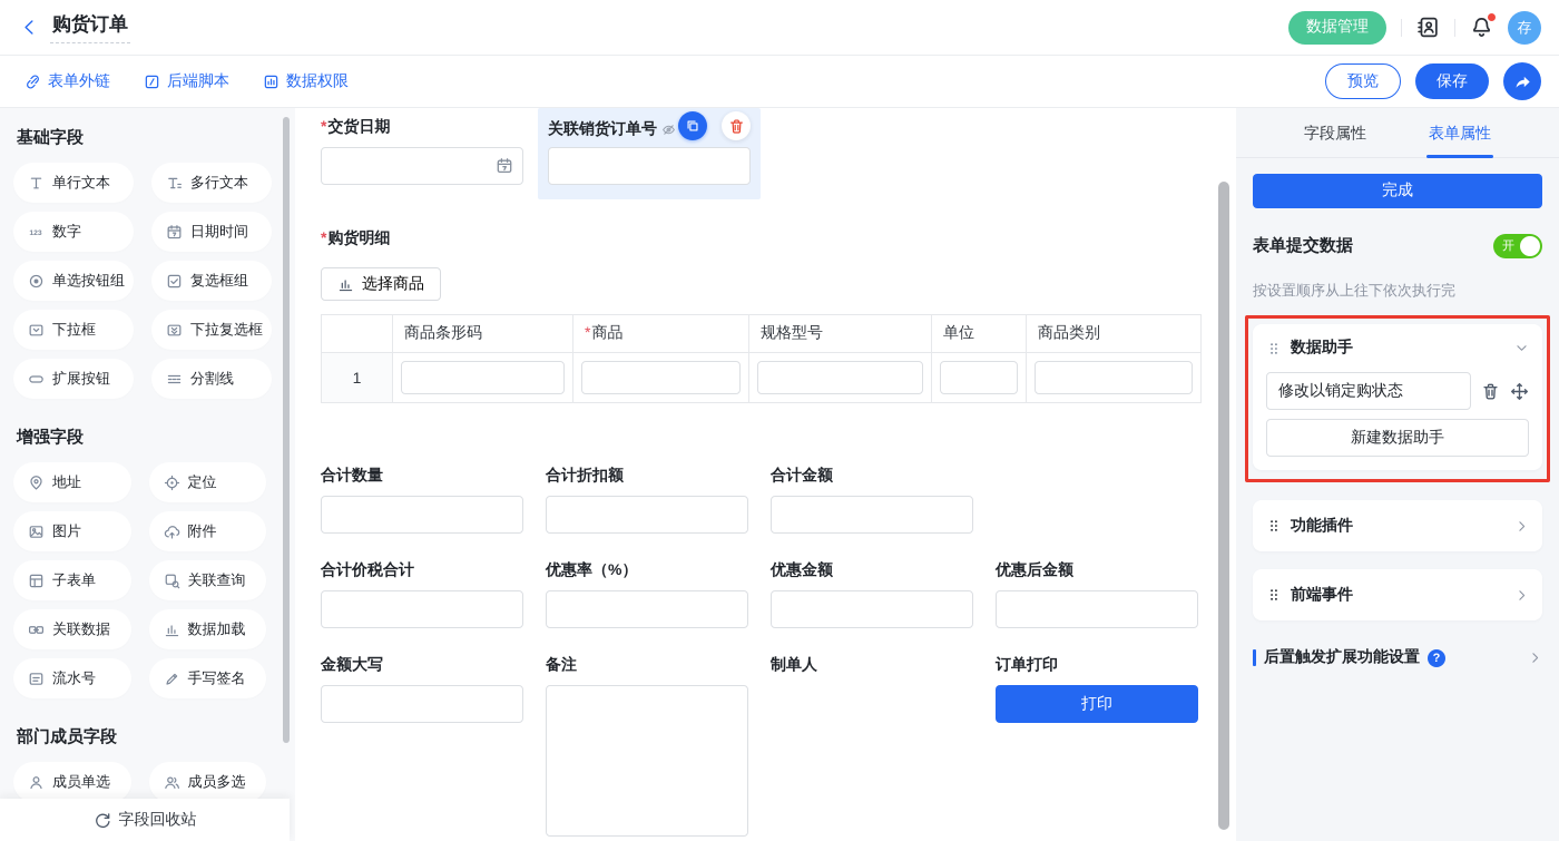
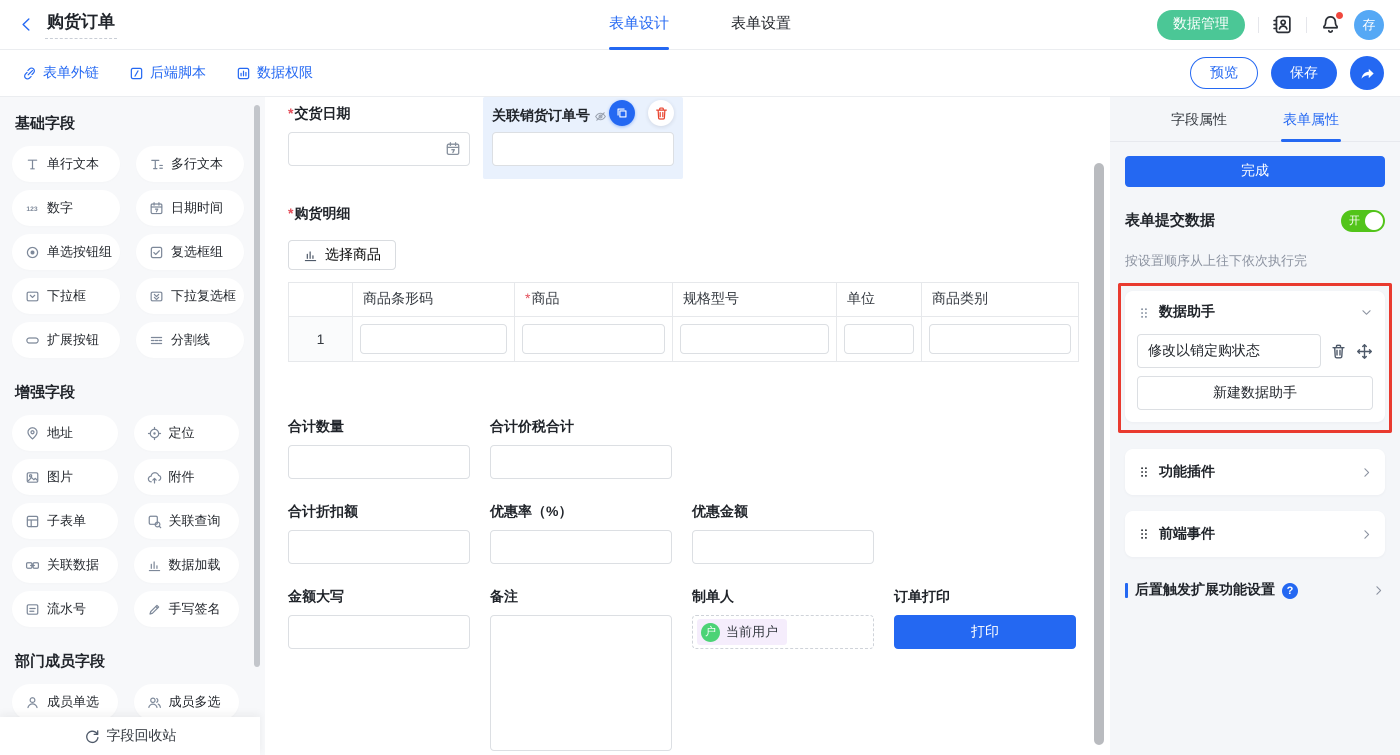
  购货订单
+ 表单设计
+ 表单设置
  数据管理
  存
  表单外链
  后端脚本
  数据权限
  预览
  保存
  基础字段
  单行文本
  多行文本
  数字
  日期时间
  单选按钮组
  复选框组
  下拉框
  下拉复选框
  扩展按钮
  分割线
  增强字段
  地址
  定位
  图片
  附件
  子表单
  关联查询
  关联数据
  数据加载
  流水号
  手写签名
  部门成员字段
  成员单选
  成员多选
  字段回收站
  *交货日期
  关联销货订单号
  *购货明细
  选择商品
  	商品条形码	*商品	规格型号	单位	商品类别
  1
  合计数量
- 合计折扣额
+ 合计价税合计
- 合计金额
- 合计价税合计
+ 合计折扣额
  优惠率（%）
  优惠金额
- 优惠后金额
  金额大写
  备注
  制单人
+ 户
+ 当前用户
  订单打印
  打印
  字段属性
  表单属性
  完成
  表单提交数据
  开
  按设置顺序从上往下依次执行完
  数据助手
  修改以销定购状态
  新建数据助手
  功能插件
  前端事件
  后置触发扩展功能设置
  ?
